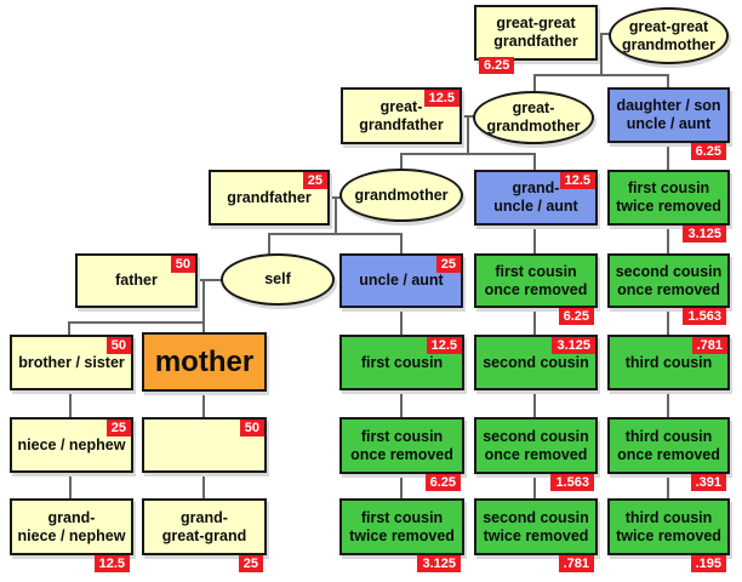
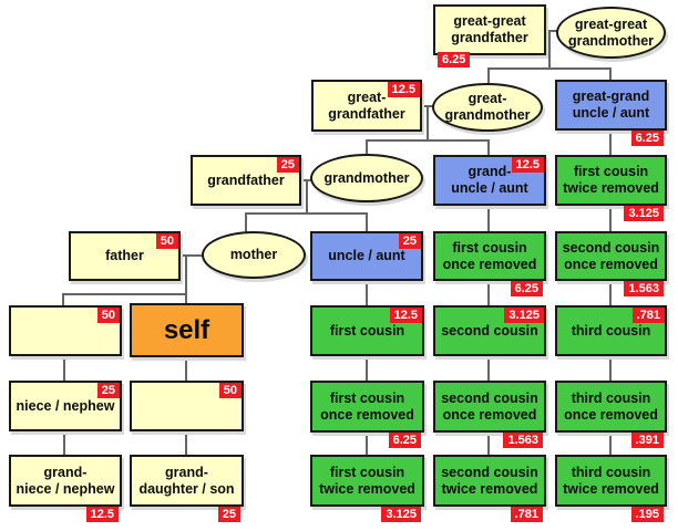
  great-great
  grandfather
  6.25
  great-great
  grandmother
  great-
  grandfather
  12.5
  great-
  grandmother
- daughter / son
+ great-grand
  uncle / aunt
  6.25
  grandfather
  25
  grandmother
  grand-
  uncle / aunt
  12.5
  first cousin
  twice removed
  3.125
  father
  50
- self
+ mother
  uncle / aunt
  25
  first cousin
  once removed
  6.25
  second cousin
  once removed
  1.563
- brother / sister
  50
- mother
+ self
  first cousin
  12.5
  second cousin
  3.125
  third cousin
  .781
  niece / nephew
  25
  50
  first cousin
  once removed
  6.25
  second cousin
  once removed
  1.563
  third cousin
  once removed
  .391
  grand-
  niece / nephew
  12.5
  grand-
- great-grand
+ daughter / son
  25
  first cousin
  twice removed
  3.125
  second cousin
  twice removed
  .781
  third cousin
  twice removed
  .195
